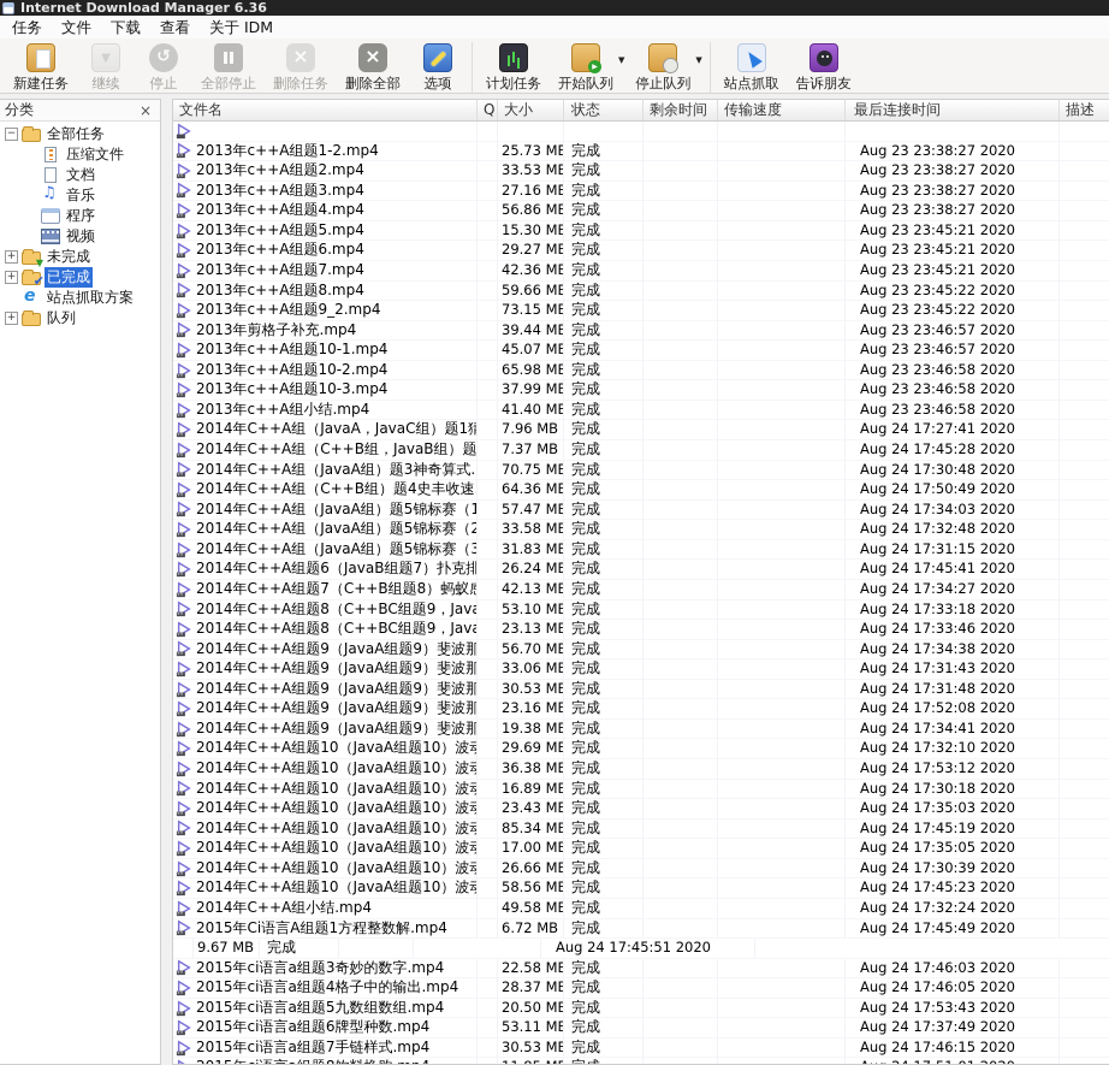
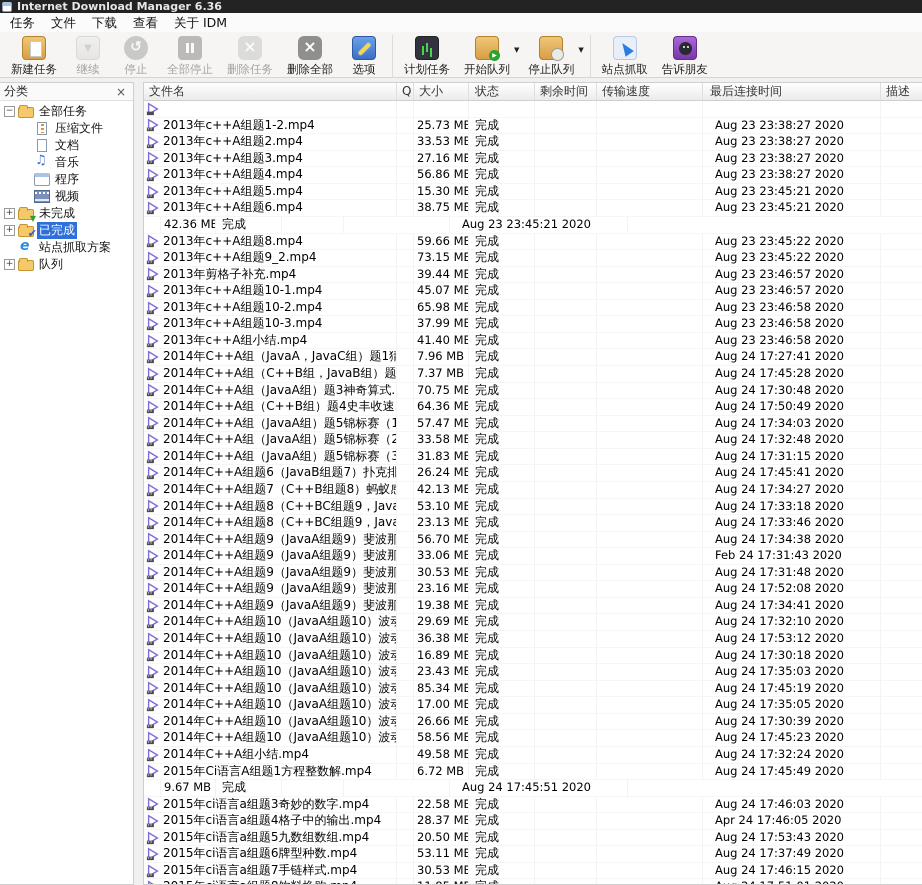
  Internet Download Manager 6.36
  任务
  文件
  下载
  查看
  关于 IDM
  新建任务
  继续
  停止
  全部停止
  删除任务
  删除全部
  选项
  计划任务
  开始队列
  ▼
  停止队列
  ▼
  站点抓取
  告诉朋友
  分类
  ×
  全部任务
  压缩文件
  文档
  音乐
  程序
  视频
  未完成
  已完成
  站点抓取方案
  队列
  文件名
  Q
  大小
  状态
  剩余时间
  传输速度
  最后连接时间
  描述
  2013年c++A组题1-2.mp4
  25.73 MB
  完成
  Aug 23 23:38:27 2020
  2013年c++A组题2.mp4
  33.53 MB
  完成
  Aug 23 23:38:27 2020
  2013年c++A组题3.mp4
  27.16 MB
  完成
  Aug 23 23:38:27 2020
  2013年c++A组题4.mp4
  56.86 MB
  完成
  Aug 23 23:38:27 2020
  2013年c++A组题5.mp4
  15.30 MB
  完成
  Aug 23 23:45:21 2020
  2013年c++A组题6.mp4
- 29.27 MB
+ 38.75 MB
  完成
  Aug 23 23:45:21 2020
- 2013年c++A组题7.mp4
  42.36 MB
  完成
  Aug 23 23:45:21 2020
  2013年c++A组题8.mp4
  59.66 MB
  完成
  Aug 23 23:45:22 2020
  2013年c++A组题9_2.mp4
  73.15 MB
  完成
  Aug 23 23:45:22 2020
  2013年剪格子补充.mp4
  39.44 MB
  完成
  Aug 23 23:46:57 2020
  2013年c++A组题10-1.mp4
  45.07 MB
  完成
  Aug 23 23:46:57 2020
  2013年c++A组题10-2.mp4
  65.98 MB
  完成
  Aug 23 23:46:58 2020
  2013年c++A组题10-3.mp4
  37.99 MB
  完成
  Aug 23 23:46:58 2020
  2013年c++A组小结.mp4
  41.40 MB
  完成
  Aug 23 23:46:58 2020
  2014年C++A组（JavaA，JavaC组）题1猜
  7.96 MB
  完成
  Aug 24 17:27:41 2020
  2014年C++A组（C++B组，JavaB组）题
  7.37 MB
  完成
  Aug 24 17:45:28 2020
  2014年C++A组（JavaA组）题3神奇算式.
  70.75 MB
  完成
  Aug 24 17:30:48 2020
  2014年C++A组（C++B组）题4史丰收速
  64.36 MB
  完成
  Aug 24 17:50:49 2020
  2014年C++A组（JavaA组）题5锦标赛（1
  57.47 MB
  完成
  Aug 24 17:34:03 2020
  2014年C++A组（JavaA组）题5锦标赛（2
  33.58 MB
  完成
  Aug 24 17:32:48 2020
  2014年C++A组（JavaA组）题5锦标赛（3
  31.83 MB
  完成
  Aug 24 17:31:15 2020
  2014年C++A组题6（JavaB组题7）扑克排
  26.24 MB
  完成
  Aug 24 17:45:41 2020
  2014年C++A组题7（C++B组题8）蚂蚁
  42.13 MB
  完成
  Aug 24 17:34:27 2020
  2014年C++A组题8（C++BC组题9，Jav
  53.10 MB
  完成
  Aug 24 17:33:18 2020
  2014年C++A组题8（C++BC组题9，Jav
  23.13 MB
  完成
  Aug 24 17:33:46 2020
  2014年C++A组题9（JavaA组题9）斐波那
  56.70 MB
  完成
  Aug 24 17:34:38 2020
  2014年C++A组题9（JavaA组题9）斐波那
  33.06 MB
  完成
- Aug 24 17:31:43 2020
+ Feb 24 17:31:43 2020
  2014年C++A组题9（JavaA组题9）斐波那
  30.53 MB
  完成
  Aug 24 17:31:48 2020
  2014年C++A组题9（JavaA组题9）斐波那
  23.16 MB
  完成
  Aug 24 17:52:08 2020
  2014年C++A组题9（JavaA组题9）斐波那
  19.38 MB
  完成
  Aug 24 17:34:41 2020
  2014年C++A组题10（JavaA组题10）波
  29.69 MB
  完成
  Aug 24 17:32:10 2020
  2014年C++A组题10（JavaA组题10）波
  36.38 MB
  完成
  Aug 24 17:53:12 2020
  2014年C++A组题10（JavaA组题10）波
  16.89 MB
  完成
  Aug 24 17:30:18 2020
  2014年C++A组题10（JavaA组题10）波
  23.43 MB
  完成
  Aug 24 17:35:03 2020
  2014年C++A组题10（JavaA组题10）波
  85.34 MB
  完成
  Aug 24 17:45:19 2020
  2014年C++A组题10（JavaA组题10）波
  17.00 MB
  完成
  Aug 24 17:35:05 2020
  2014年C++A组题10（JavaA组题10）波
  26.66 MB
  完成
  Aug 24 17:30:39 2020
  2014年C++A组题10（JavaA组题10）波
  58.56 MB
  完成
  Aug 24 17:45:23 2020
  2014年C++A组小结.mp4
  49.58 MB
  完成
  Aug 24 17:32:24 2020
  2015年Ci语言A组题1方程整数解.mp4
  6.72 MB
  完成
  Aug 24 17:45:49 2020
  9.67 MB
  完成
  Aug 24 17:45:51 2020
  2015年ci语言a组题3奇妙的数字.mp4
  22.58 MB
  完成
  Aug 24 17:46:03 2020
  2015年ci语言a组题4格子中的输出.mp4
  28.37 MB
  完成
- Aug 24 17:46:05 2020
+ Apr 24 17:46:05 2020
  2015年ci语言a组题5九数组数组.mp4
  20.50 MB
  完成
  Aug 24 17:53:43 2020
  2015年ci语言a组题6牌型种数.mp4
  53.11 MB
  完成
  Aug 24 17:37:49 2020
  2015年ci语言a组题7手链样式.mp4
  30.53 MB
  完成
  Aug 24 17:46:15 2020
